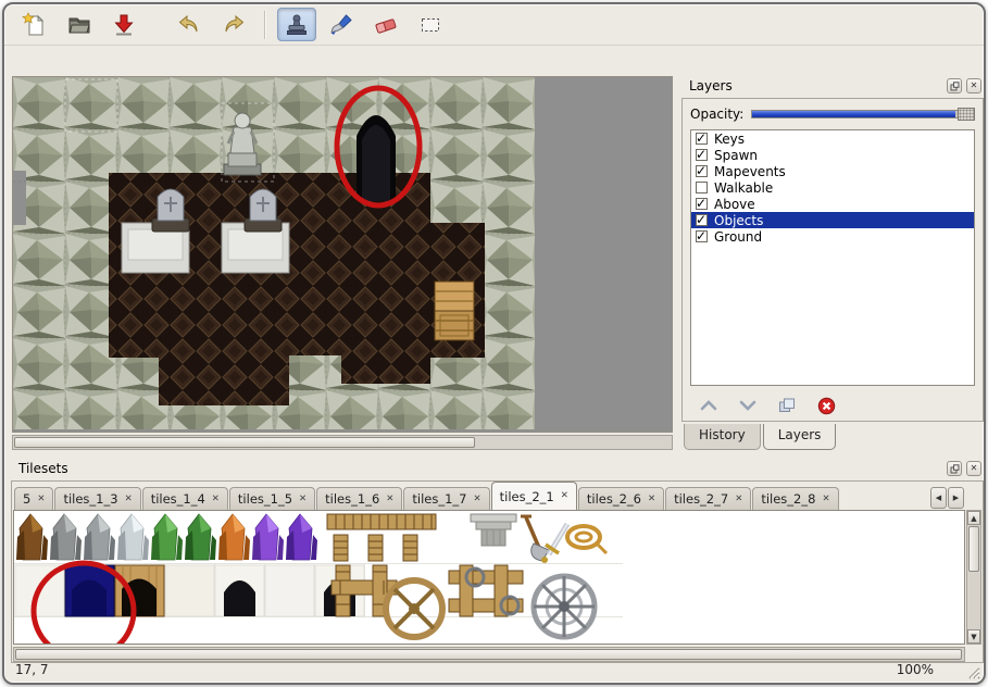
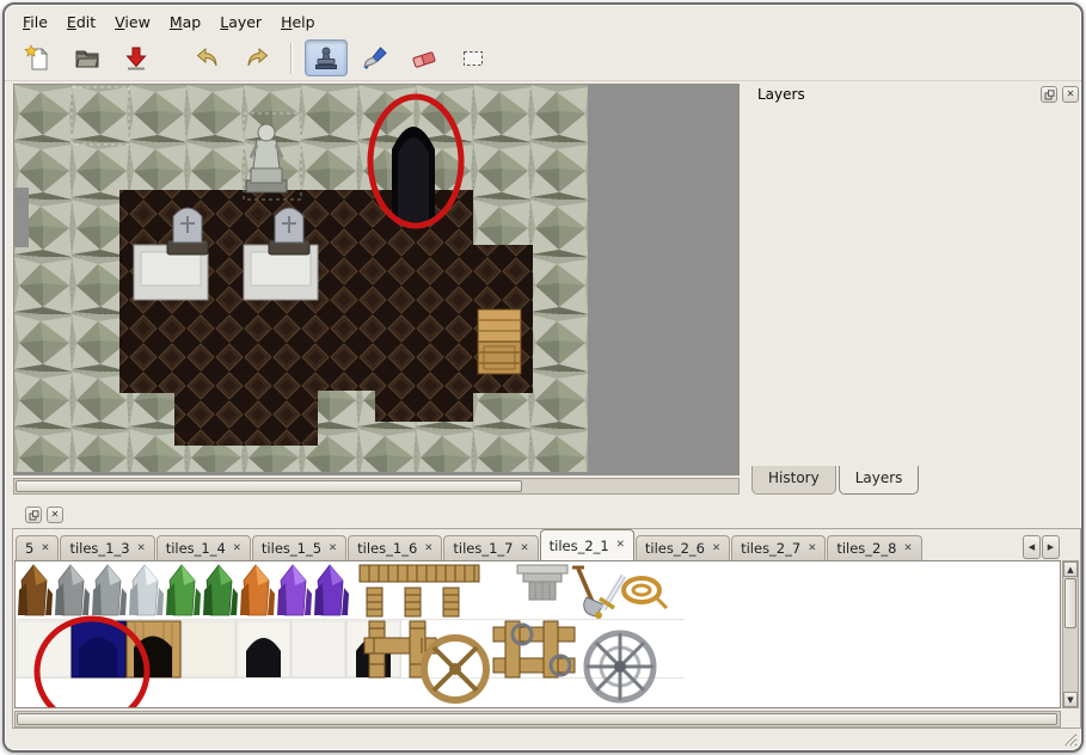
+ File
+ Edit
+ View
+ Map
+ Layer
+ Help
  Layers
  ✕
- Opacity:
- Keys
- Spawn
- Mapevents
- Walkable
- Above
- Objects
- Ground
  History
  Layers
- Tilesets
  ✕
  5
  ✕
  tiles_1_3
  ✕
  tiles_1_4
  ✕
  tiles_1_5
  ✕
  tiles_1_6
  ✕
  tiles_1_7
  ✕
  tiles_2_1
  ✕
  tiles_2_6
  ✕
  tiles_2_7
  ✕
  tiles_2_8
  ✕
  ◀
  ▶
  ▲
  ▼
- 17, 7
- 100%
